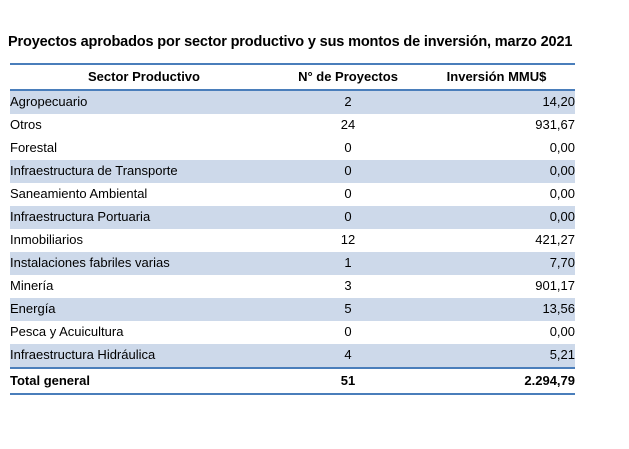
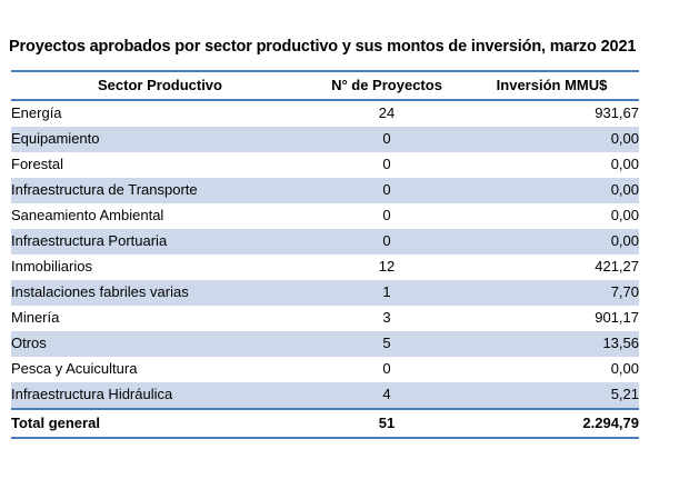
  Proyectos aprobados por sector productivo y sus montos de inversión, marzo 2021
  Sector Productivo	N° de Proyectos	Inversión MMU$
- Agropecuario	2	14,20
- Otros	24	931,67
+ Energía	24	931,67
+ Equipamiento	0	0,00
  Forestal	0	0,00
  Infraestructura de Transporte	0	0,00
  Saneamiento Ambiental	0	0,00
  Infraestructura Portuaria	0	0,00
  Inmobiliarios	12	421,27
  Instalaciones fabriles varias	1	7,70
  Minería	3	901,17
- Energía	5	13,56
+ Otros	5	13,56
  Pesca y Acuicultura	0	0,00
  Infraestructura Hidráulica	4	5,21
  Total general	51	2.294,79
